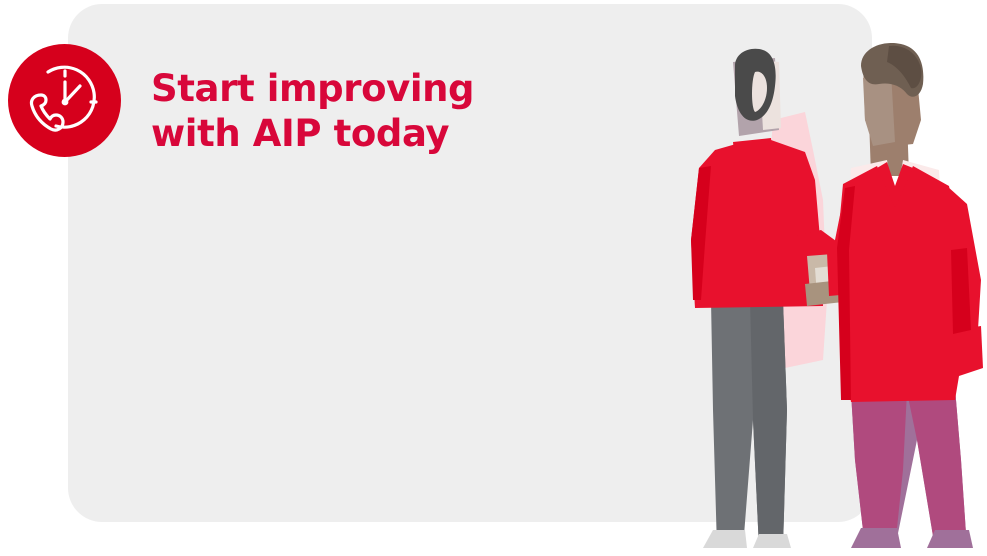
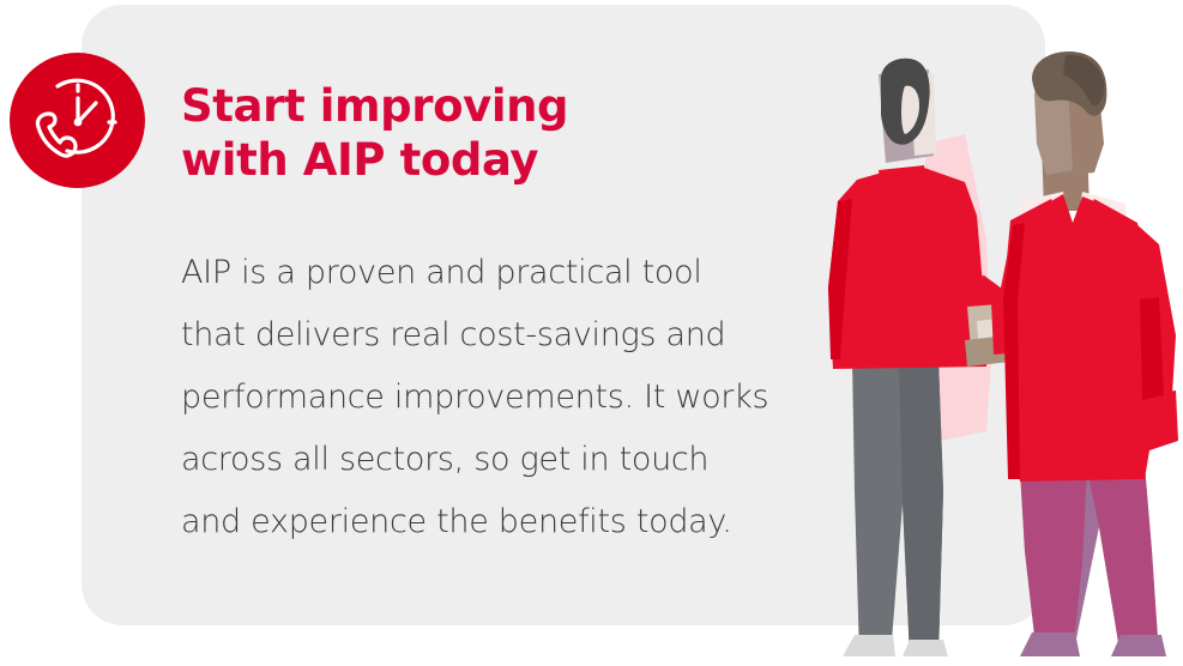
  Start improving
  with AIP today
+ AIP is a proven and practical tool
+ that delivers real cost-savings and
+ performance improvements. It works
+ across all sectors, so get in touch
+ and experience the benefits today.
